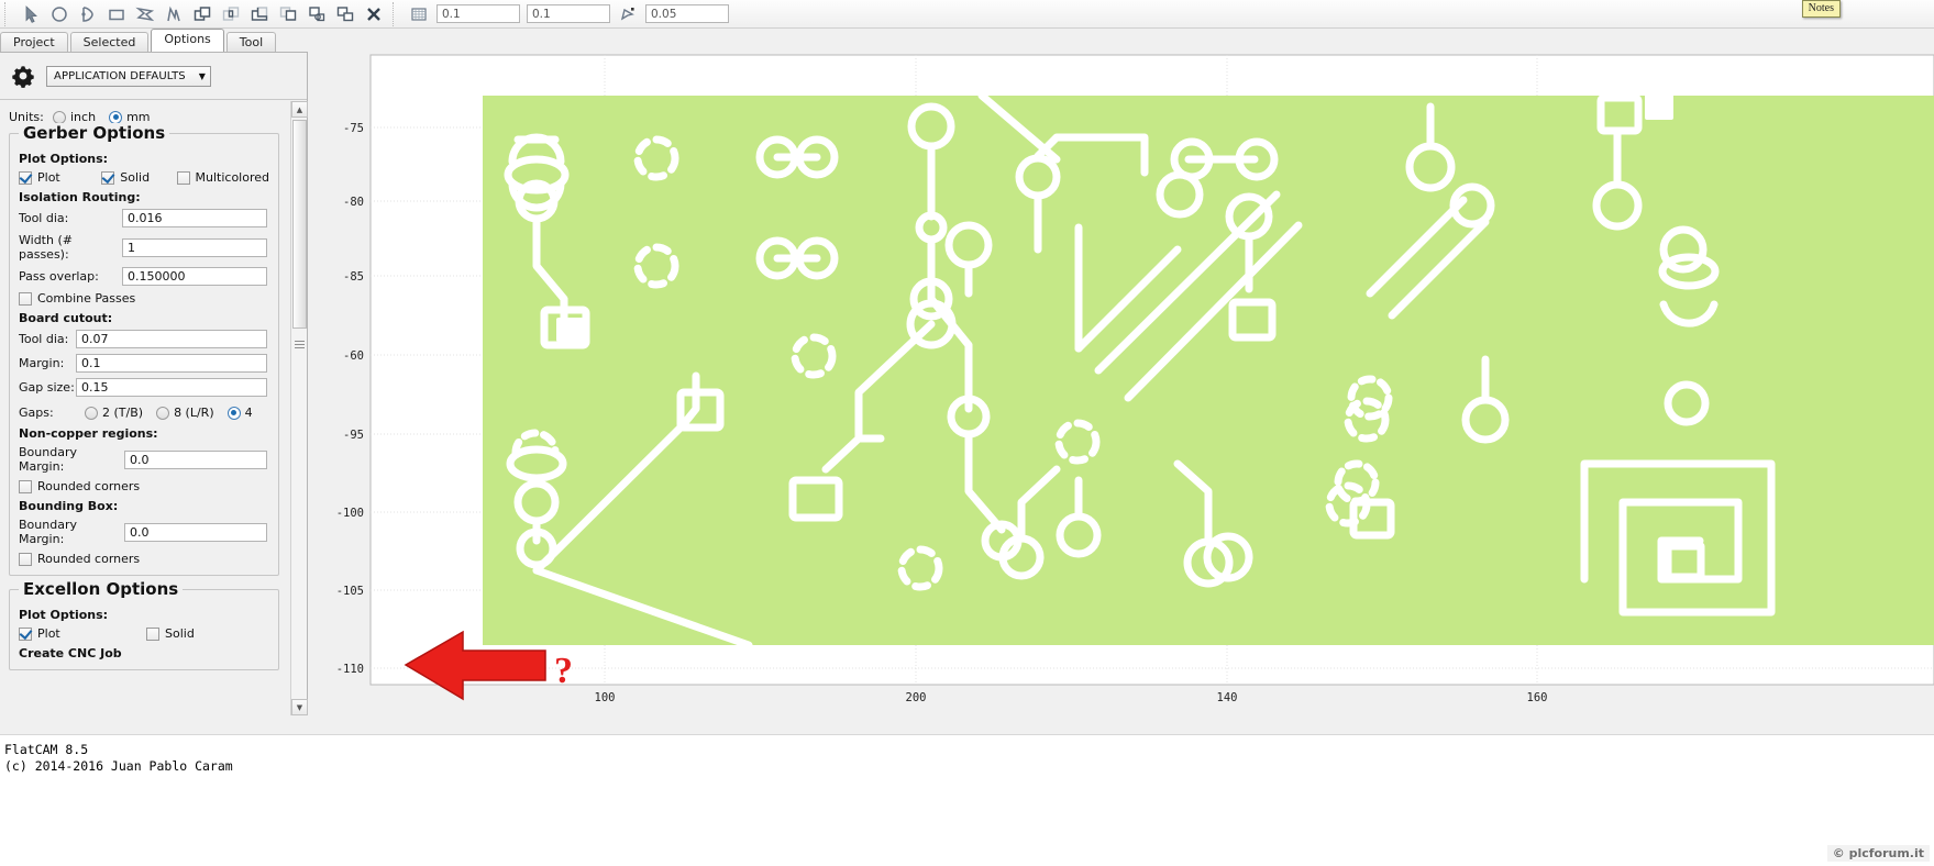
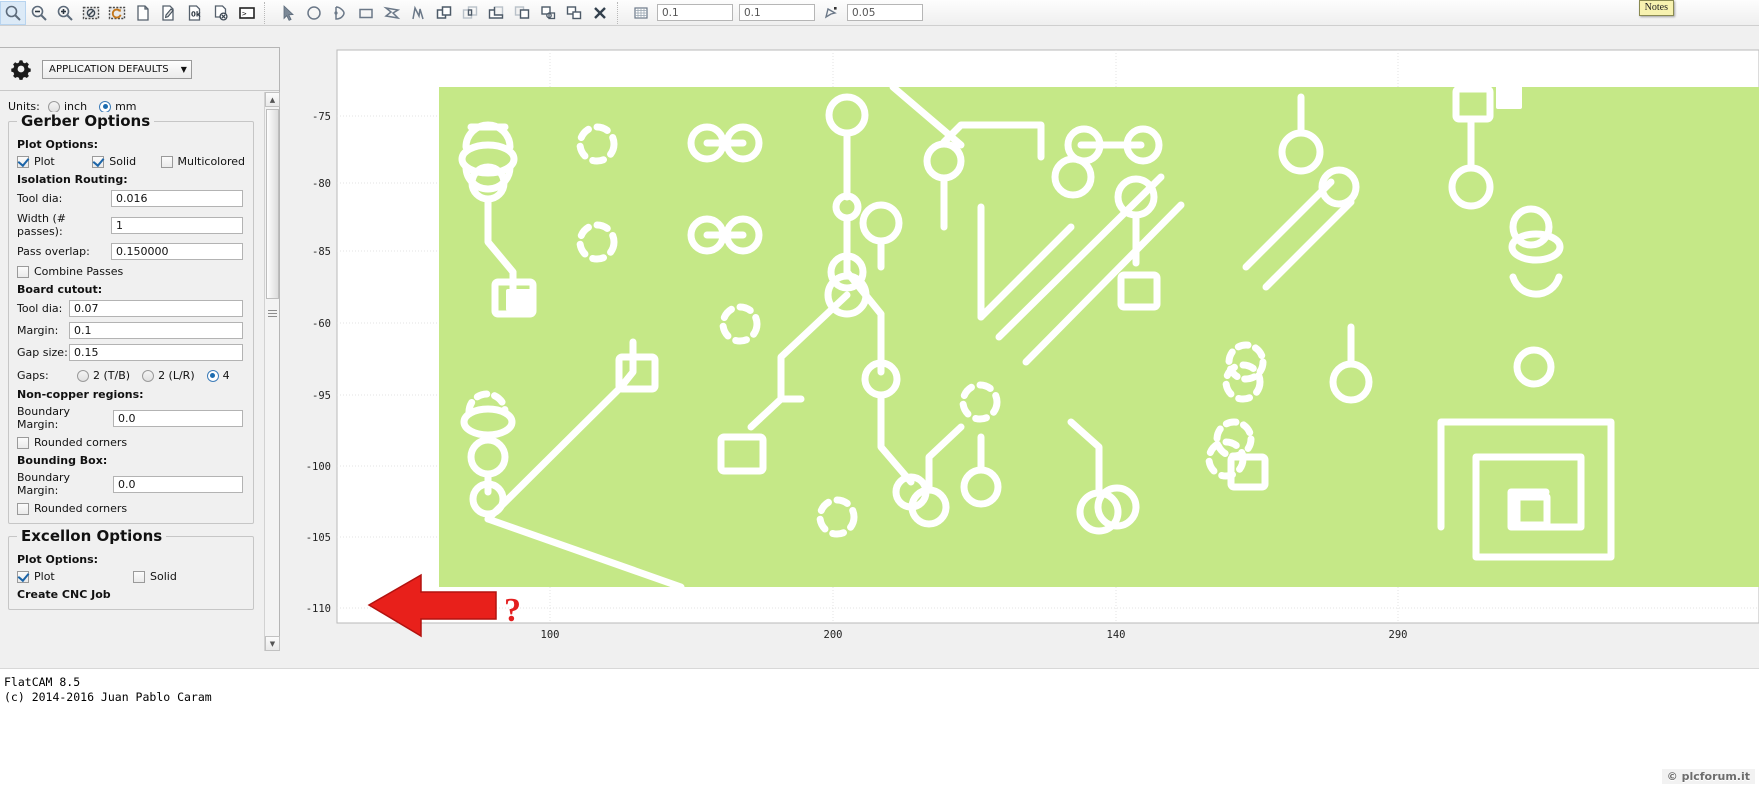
+ 0k
+ >_
  0.1
  0.1
  0.05
  Notes
- Project
- Selected
- Options
- Tool
  APPLICATION DEFAULTS
  ▼
  Units:
  inch
  mm
  Gerber Options
  Plot Options:
  Plot
  Solid
  Multicolored
  Isolation Routing:
  Tool dia:
  0.016
  Width (# passes):
  1
  Pass overlap:
  0.150000
  Combine Passes
  Board cutout:
  Tool dia:
  0.07
  Margin:
  0.1
  Gap size:
  0.15
  Gaps:
  2 (T/B)
- 8 (L/R)
+ 2 (L/R)
  4
  Non-copper regions:
  Boundary Margin:
  0.0
  Rounded corners
  Bounding Box:
  Boundary Margin:
  0.0
  Rounded corners
  Excellon Options
  Plot Options:
  Plot
  Solid
  Create CNC Job
  ▲
  ▼
  -75
  -80
  -85
  -60
  -95
  -100
  -105
  -110
  100
  200
  140
- 160
+ 290
  ?
  FlatCAM 8.5
  (c) 2014-2016 Juan Pablo Caram
  © plcforum.it
